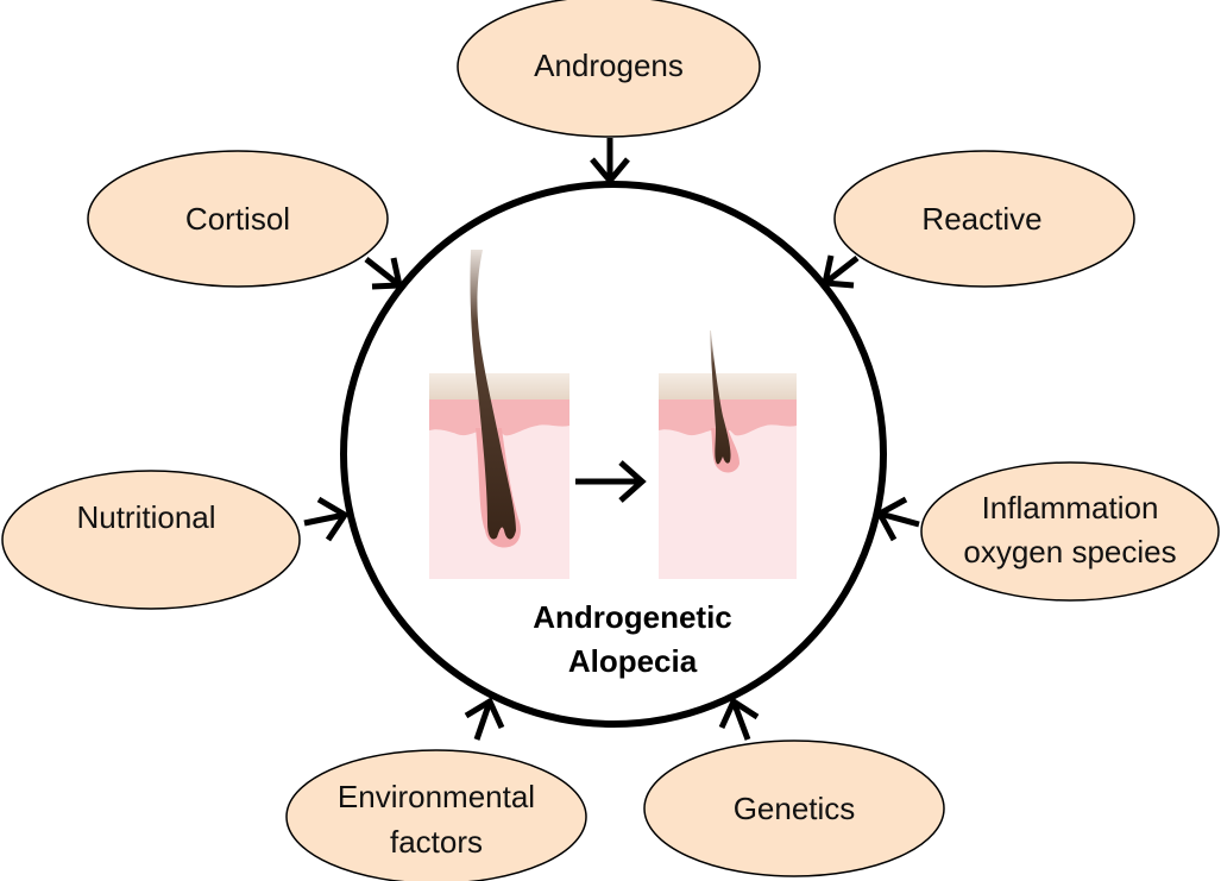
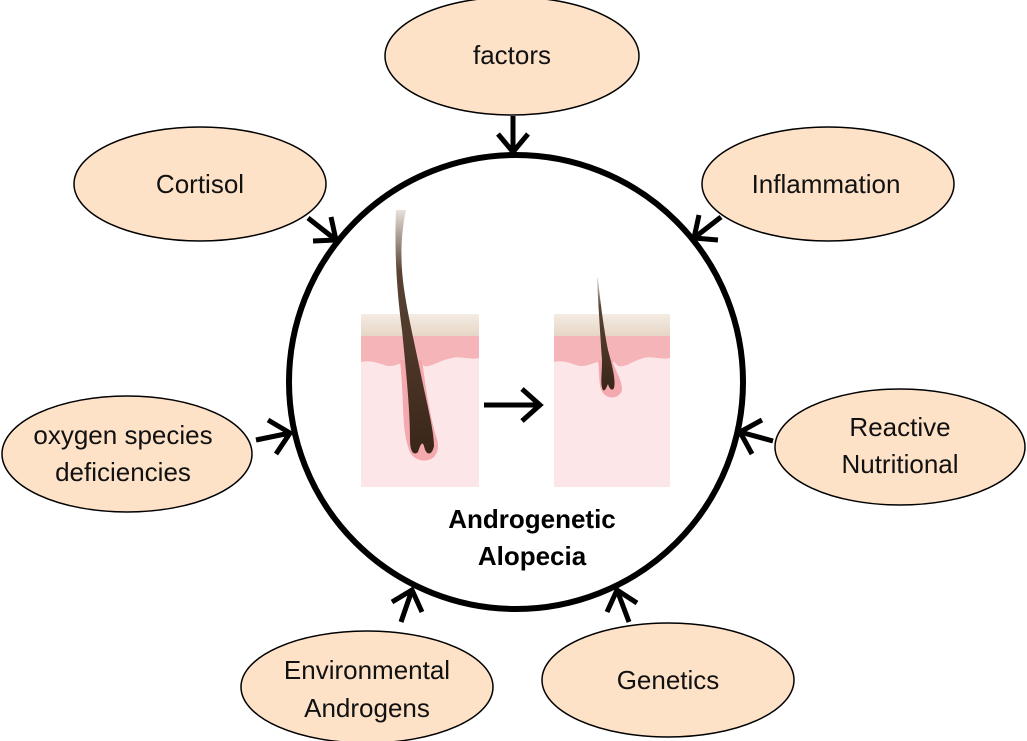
  Androgenetic
  Alopecia
- Androgens
+ factors
  Cortisol
- Reactive
+ Inflammation
- Nutritional
+ oxygen species
+ deficiencies
- Inflammation
+ Reactive
- oxygen species
+ Nutritional
  Environmental
- factors
+ Androgens
  Genetics
